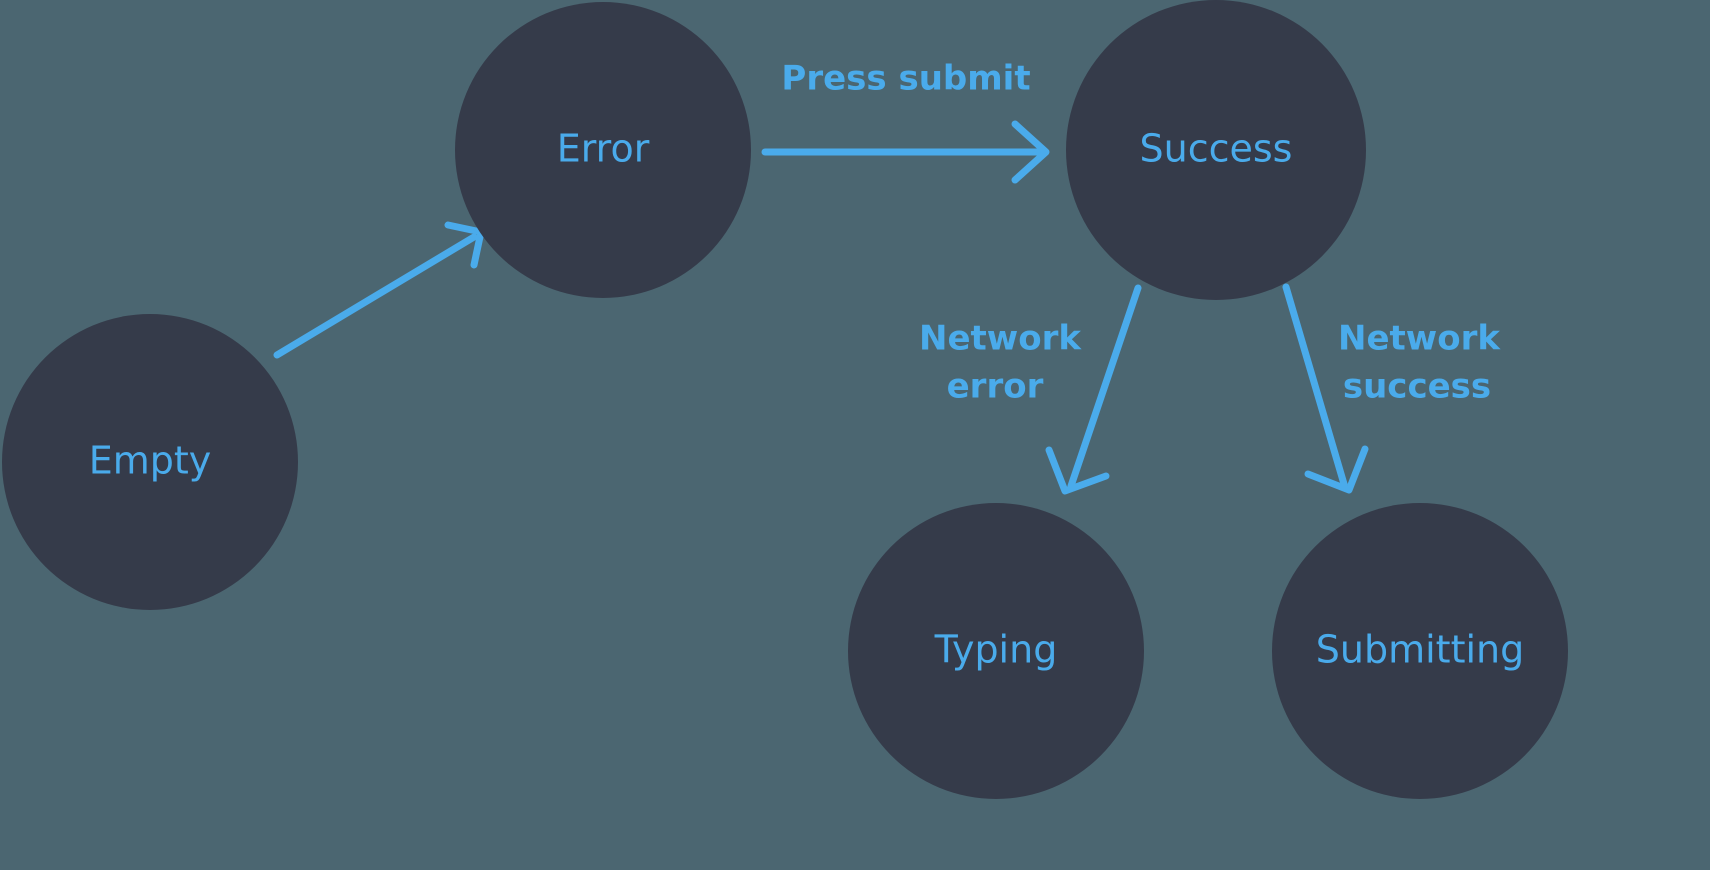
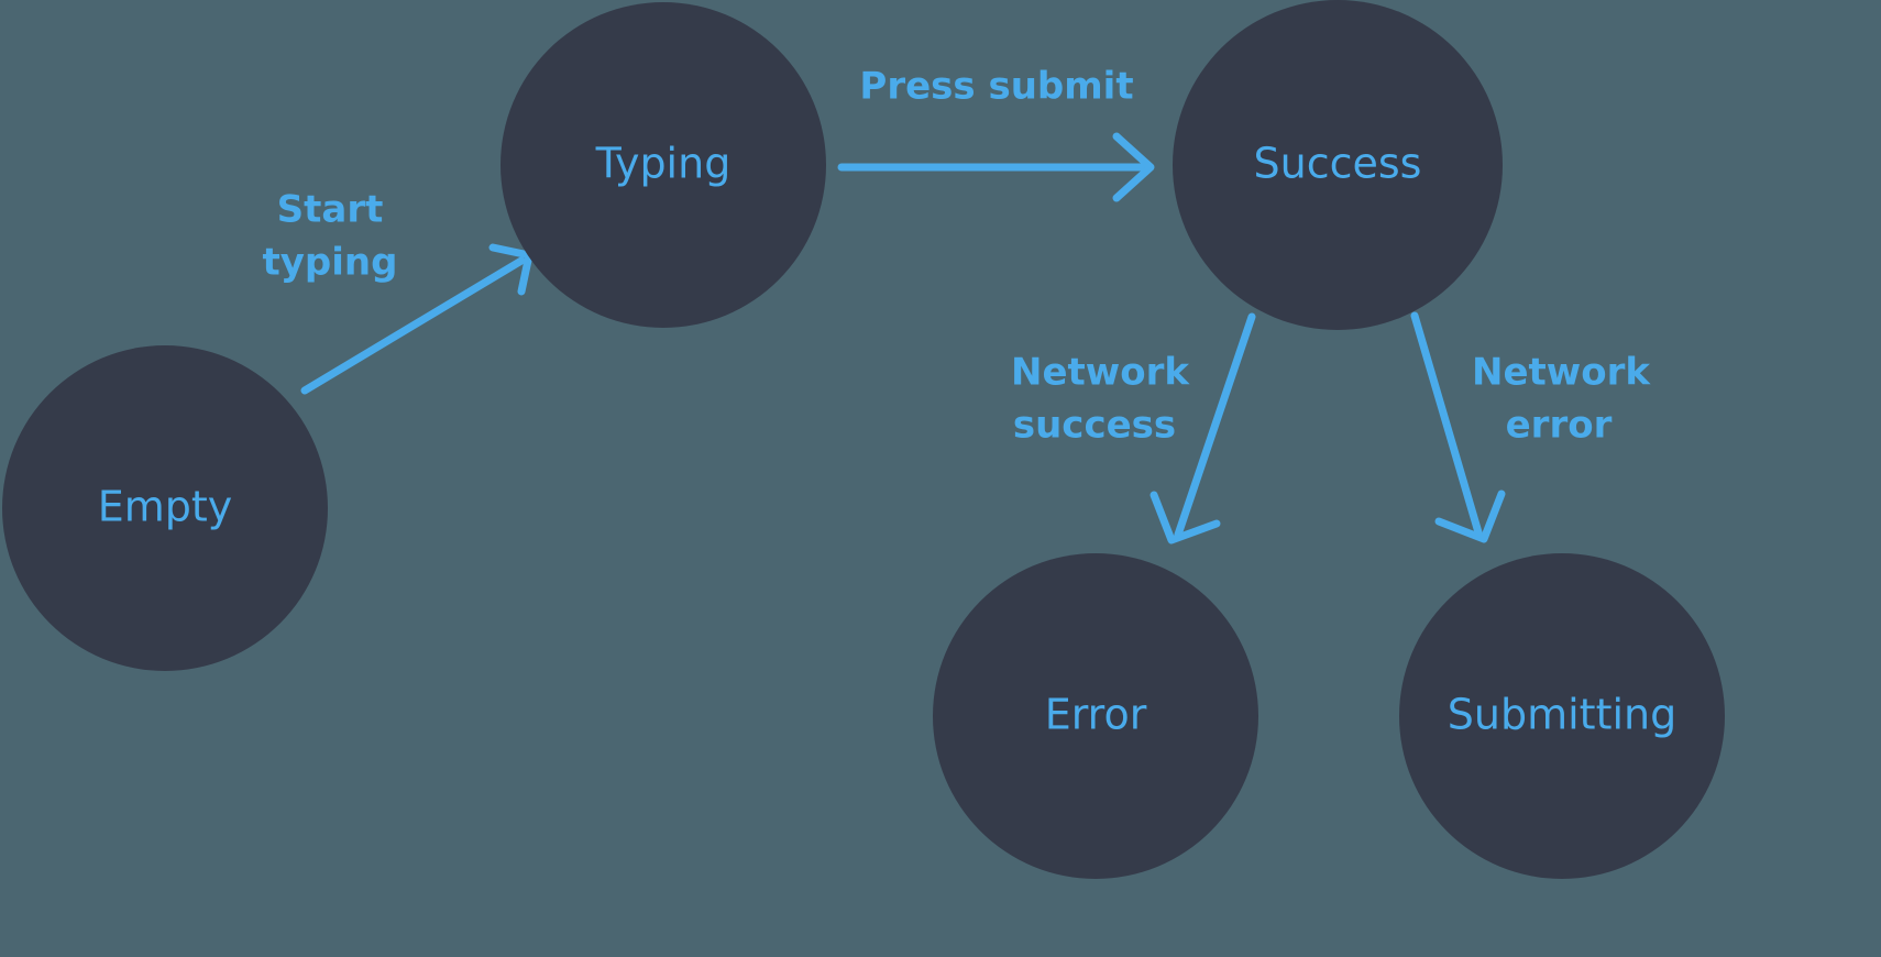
  Empty
- Error
+ Typing
  Success
- Typing
+ Error
  Submitting
+ Start
+ typing
  Press submit
  Network
- error
+ success
  Network
- success
+ error
